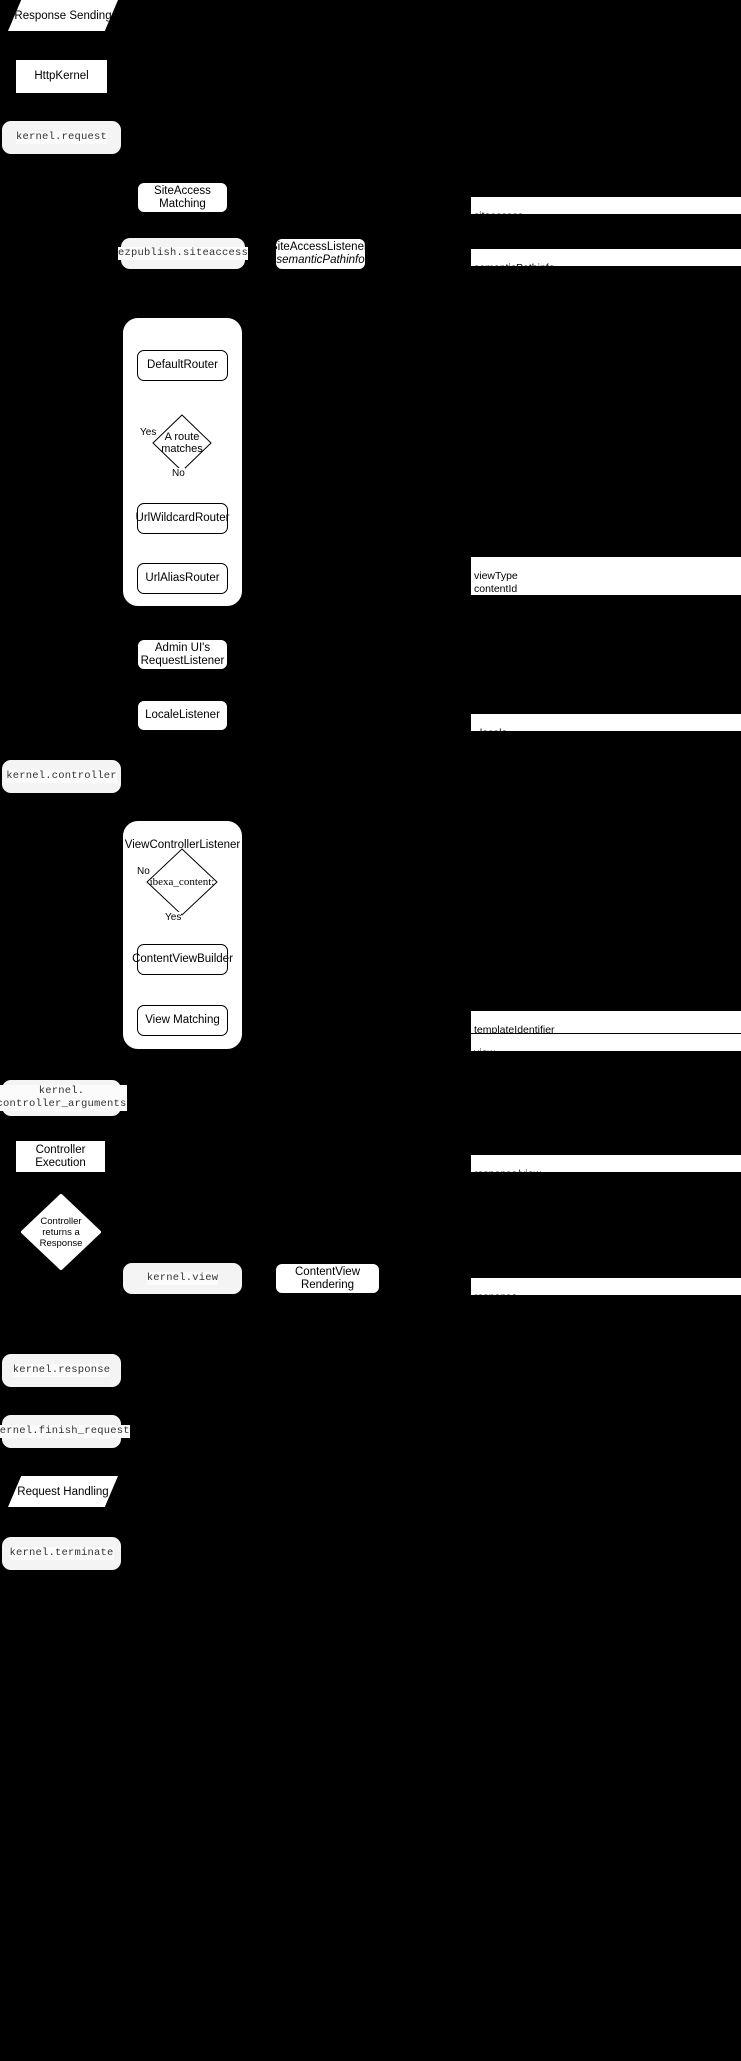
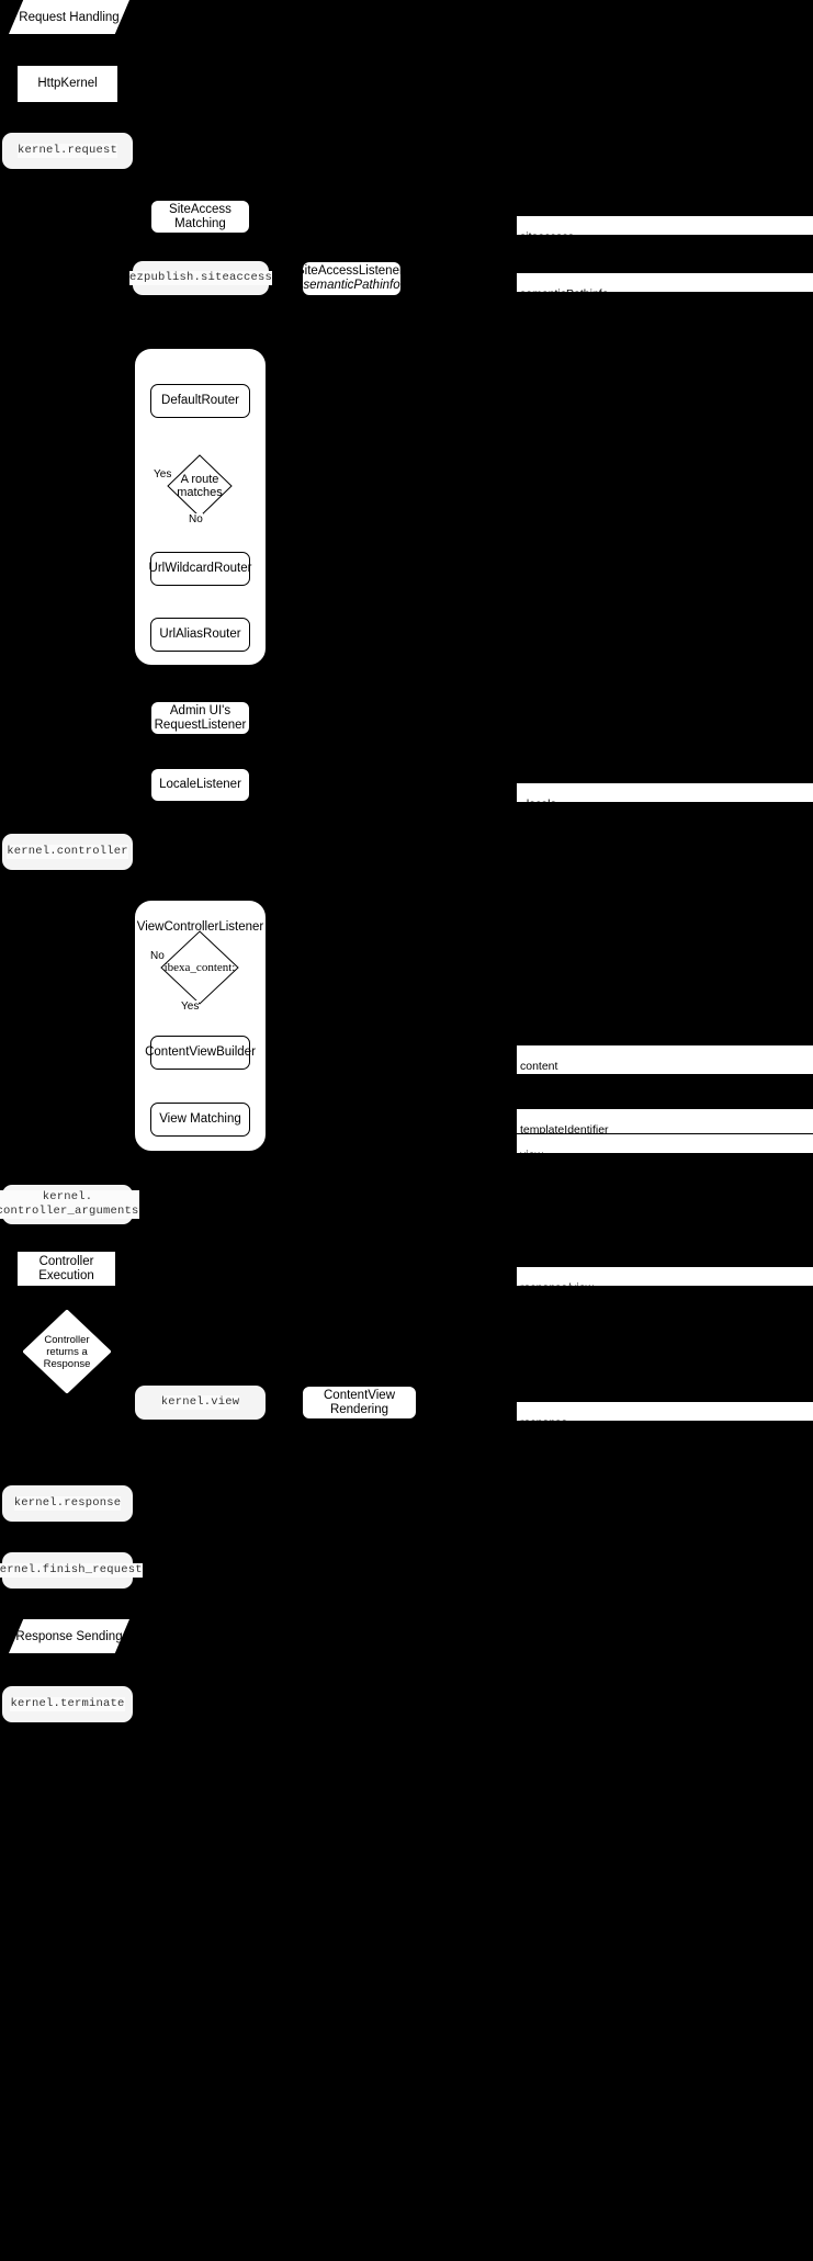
- Response Sending
+ Request Handling
  HttpKernel
  kernel.request
  SiteAccess Matching
  siteaccess
  ezpublish.siteaccess
  SiteAccessListener:
  semanticPathinfo
  semanticPathinfo
  DefaultRouter
  A route
  matches
  Yes
  No
  UrlWildcardRouter
  UrlAliasRouter
- viewType
- contentId
  Admin UI's
  RequestListener
  LocaleListener
  _locale
  kernel.controller
  ViewControllerListener
  ibexa_content:
  No
  Yes
  ContentViewBuilder
+ content
+ location
  View Matching
  templateIdentifier
  view
  kernel.
  ontroller_arguments
  Controller Execution
  response/view
  Controller
  returns a
  Response
  kernel.view
  ContentView Rendering
  response
  kernel.response
  ernel.finish_request
- Request Handling
+ Response Sending
  kernel.terminate
